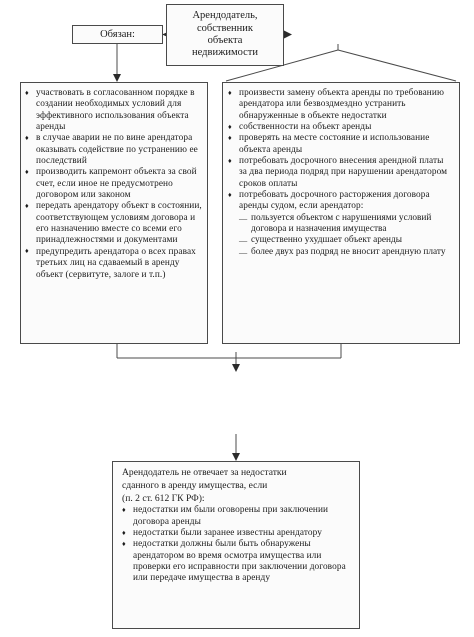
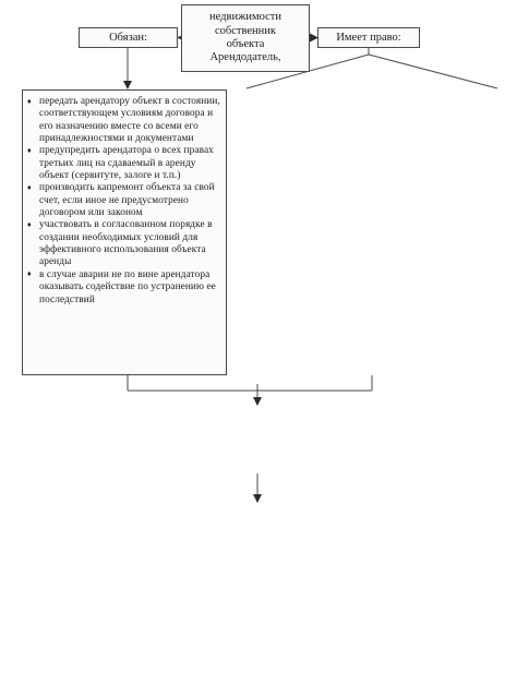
- Арендодатель,
+ недвижимости
  собственник
  объекта
- недвижимости
+ Арендодатель,
  Обязан:
+ Имеет право:
- участвовать в согласованном порядке в создании необходимых условий для эффективного ис­пользования объекта аренды
+ передать арендатору объект в состоянии, соответствующем условиям договора и его назначе­нию вместе со всеми его принад­лежностями и документами
- в случае аварии не по вине арен­датора оказывать содействие по устранению ее последствий
+ предупредить арендатора о всех правах третьих лиц на сдаваемый в аренду объект (сервитуте, залоге и т.п.)
  производить капремонт объекта за свой счет, если иное не предус­мотрено договором или законом
- передать арендатору объект в состоянии, соответствующем условиям договора и его назначе­нию вместе со всеми его принад­лежностями и документами
+ участвовать в согласованном порядке в создании необходимых условий для эффективного ис­пользования объекта аренды
- предупредить арендатора о всех правах третьих лиц на сдаваемый в аренду объект (сервитуте, залоге и т.п.)
+ в случае аварии не по вине арен­датора оказывать содействие по устранению ее последствий
- произвести замену объекта аренды по требованию арендатора или безвозд­мездно устранить обнаруженные в объ­екте недостатки
- собственности на объект аренды
- проверять на месте состояние и исполь­зование объекта аренды
- потребовать досрочного внесения арендной платы за два периода подряд при нарушении арендатором сроков оплаты
- потребовать досрочного расторжения договора аренды судом, если арен­датор:
- пользуется объектом с нарушения­ми условий договора и назначения имущества
- существенно ухудшает объект аренды
- более двух раз подряд не вносит арендную плату
- Арендодатель не отвечает за недостатки
- сданного в аренду имущества, если
- (п. 2 ст. 612 ГК РФ):
- недостатки им были оговорены при за­ключении договора аренды
- недостатки были заранее известны арен­датору
- недостатки должны были быть обна­ружены арендатором во время осмотра имущества или проверки его исправности при заключении договора или передаче имущества в аренду
